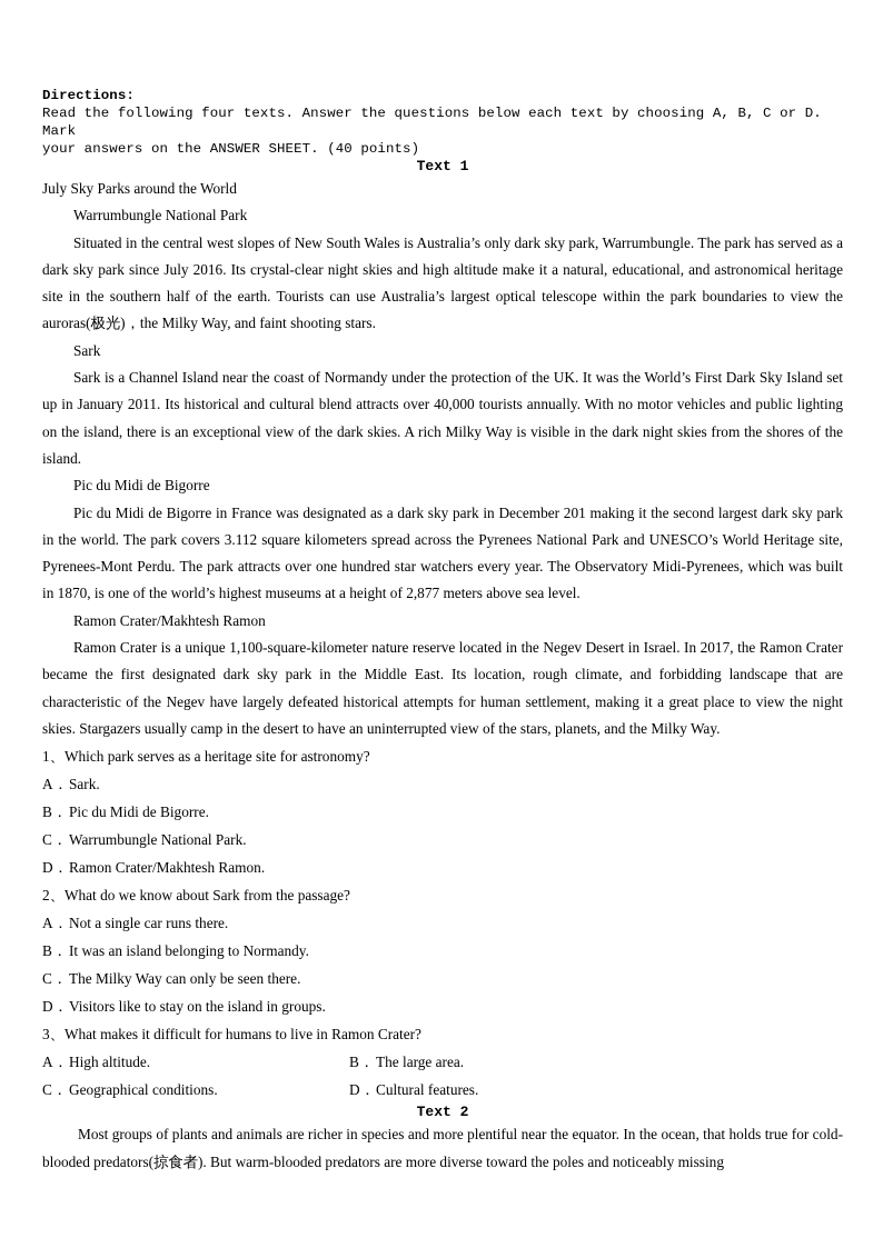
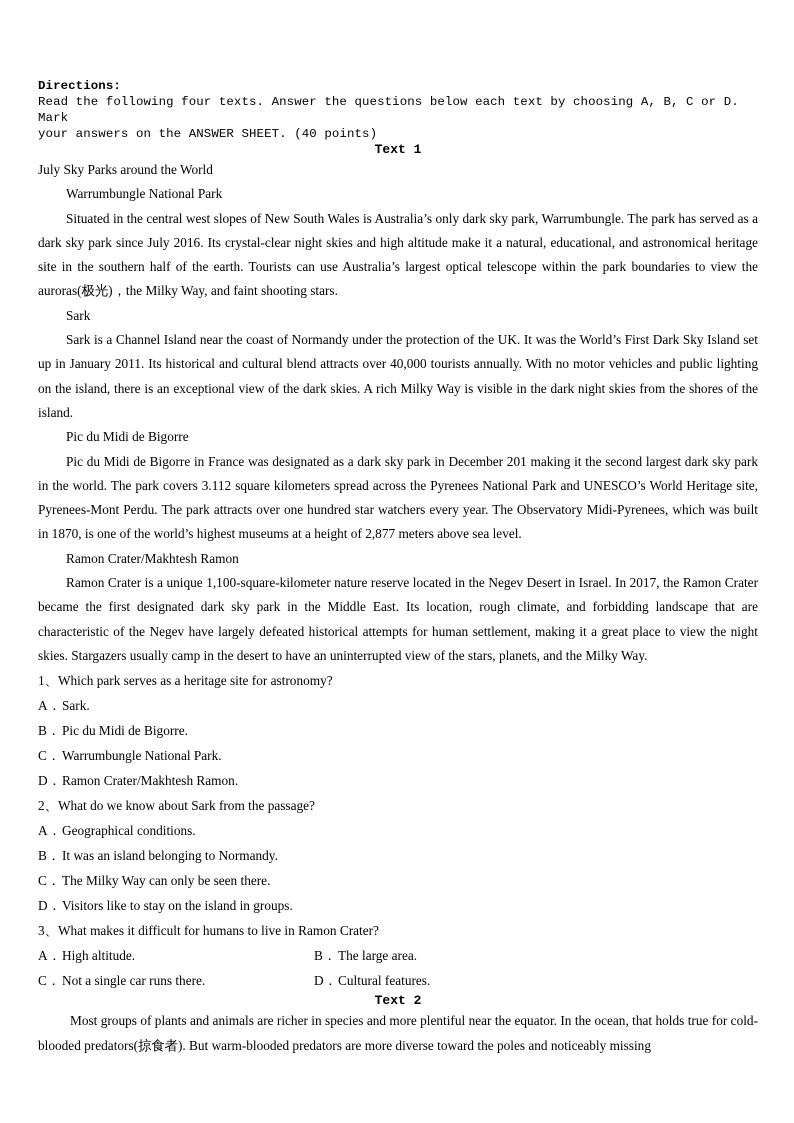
  Directions:
  Read the following four texts. Answer the questions below each text by choosing A, B, C or D. Mark
  your answers on the ANSWER SHEET. (40 points)
  Text 1
  July Sky Parks around the World
  Warrumbungle National Park
  Situated in the central west slopes of New South Wales is Australia’s only dark sky park, Warrumbungle. The park has served as a dark sky park since July 2016. Its crystal-clear night skies and high altitude make it a natural, educational, and astronomical heritage site in the southern half of the earth. Tourists can use Australia’s largest optical telescope within the park boundaries to view the auroras(极光)，the Milky Way, and faint shooting stars.
  Sark
  Sark is a Channel Island near the coast of Normandy under the protection of the UK. It was the World’s First Dark Sky Island set up in January 2011. Its historical and cultural blend attracts over 40,000 tourists annually. With no motor vehicles and public lighting on the island, there is an exceptional view of the dark skies. A rich Milky Way is visible in the dark night skies from the shores of the island.
  Pic du Midi de Bigorre
  Pic du Midi de Bigorre in France was designated as a dark sky park in December 201 making it the second largest dark sky park in the world. The park covers 3.112 square kilometers spread across the Pyrenees National Park and UNESCO’s World Heritage site, Pyrenees-Mont Perdu. The park attracts over one hundred star watchers every year. The Observatory Midi-Pyrenees, which was built in 1870, is one of the world’s highest museums at a height of 2,877 meters above sea level.
  Ramon Crater/Makhtesh Ramon
  Ramon Crater is a unique 1,100-square-kilometer nature reserve located in the Negev Desert in Israel. In 2017, the Ramon Crater became the first designated dark sky park in the Middle East. Its location, rough climate, and forbidding landscape that are characteristic of the Negev have largely defeated historical attempts for human settlement, making it a great place to view the night skies. Stargazers usually camp in the desert to have an uninterrupted view of the stars, planets, and the Milky Way.
  1、Which park serves as a heritage site for astronomy?
  A．Sark.
  B．Pic du Midi de Bigorre.
  C．Warrumbungle National Park.
  D．Ramon Crater/Makhtesh Ramon.
  2、What do we know about Sark from the passage?
- A．Not a single car runs there.
+ A．Geographical conditions.
  B．It was an island belonging to Normandy.
  C．The Milky Way can only be seen there.
  D．Visitors like to stay on the island in groups.
  3、What makes it difficult for humans to live in Ramon Crater?
  A．High altitude.
  B． The large area.
- C．Geographical conditions.
+ C．Not a single car runs there.
  D．Cultural features.
  Text 2
  Most groups of plants and animals are richer in species and more plentiful near the equator. In the ocean, that holds true for cold-blooded predators(掠食者). But warm-blooded predators are more diverse toward the poles and noticeably missing
